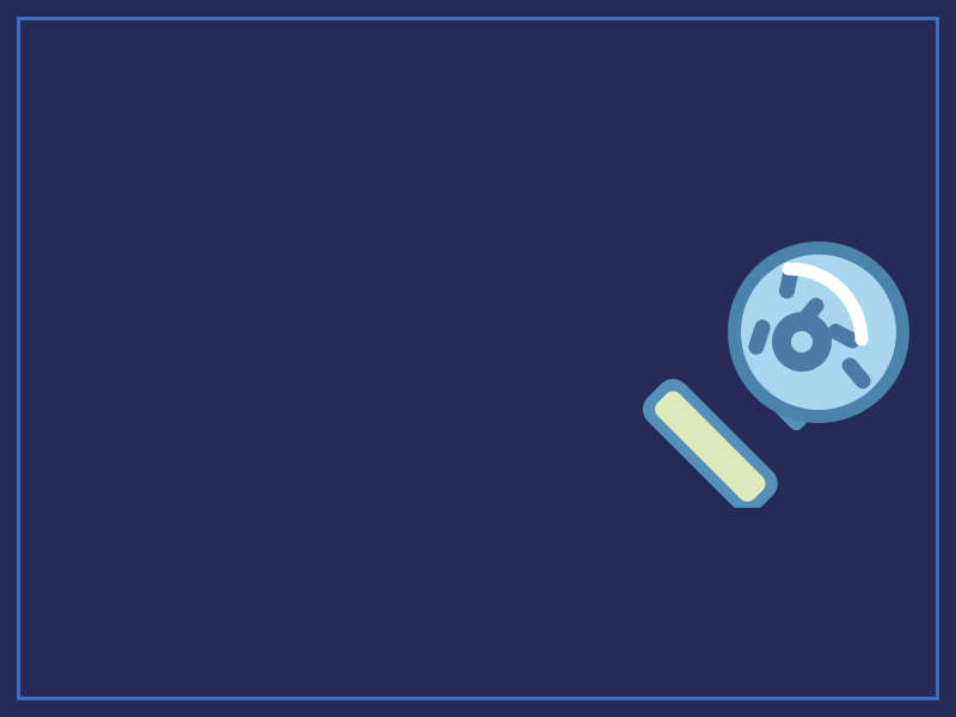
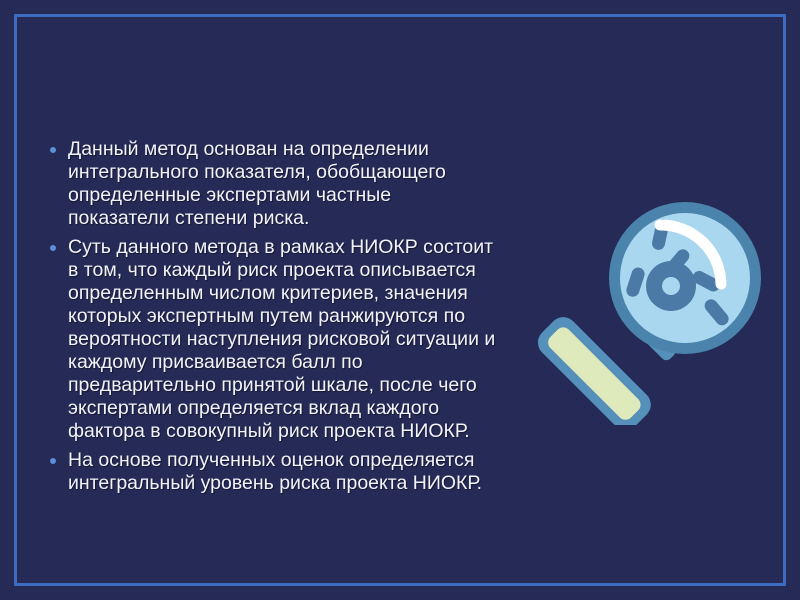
+ Данный метод основан на определении интегрального показателя, обобщающего определенные экспертами частные показатели степени риска.
+ Суть данного метода в рамках НИОКР состоит в том, что каждый риск проекта описывается определенным числом критериев, значения которых экспертным путем ранжируются по вероятности наступления рисковой ситуации и каждому присваивается балл по предварительно принятой шкале, после чего экспертами определяется вклад каждого фактора в совокупный риск проекта НИОКР.
+ На основе полученных оценок определяется интегральный уровень риска проекта НИОКР.
